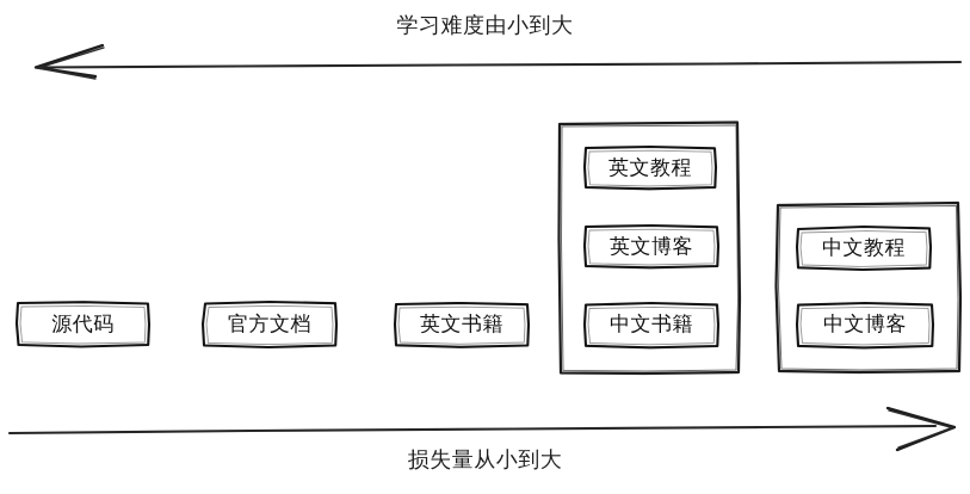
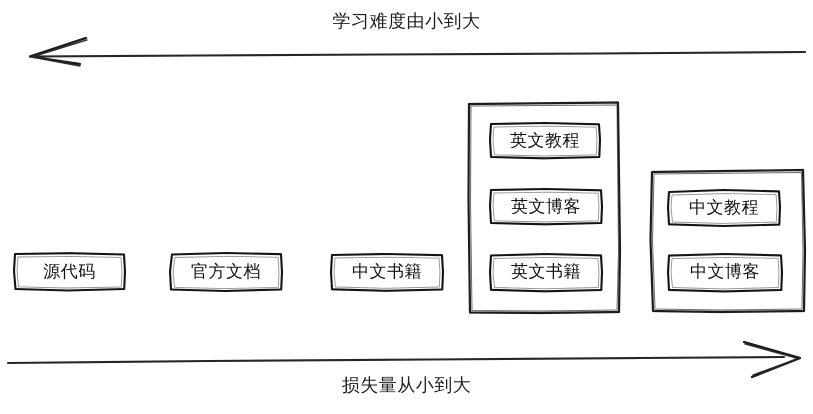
  学习难度由小到大
  损失量从小到大
  源代码
  官方文档
- 英文书籍
+ 中文书籍
  英文教程
  英文博客
- 中文书籍
+ 英文书籍
  中文教程
  中文博客
